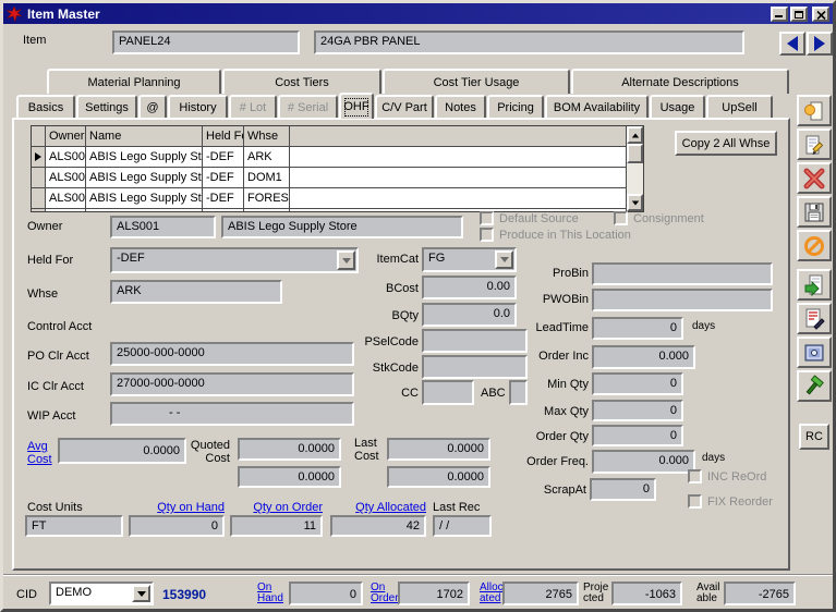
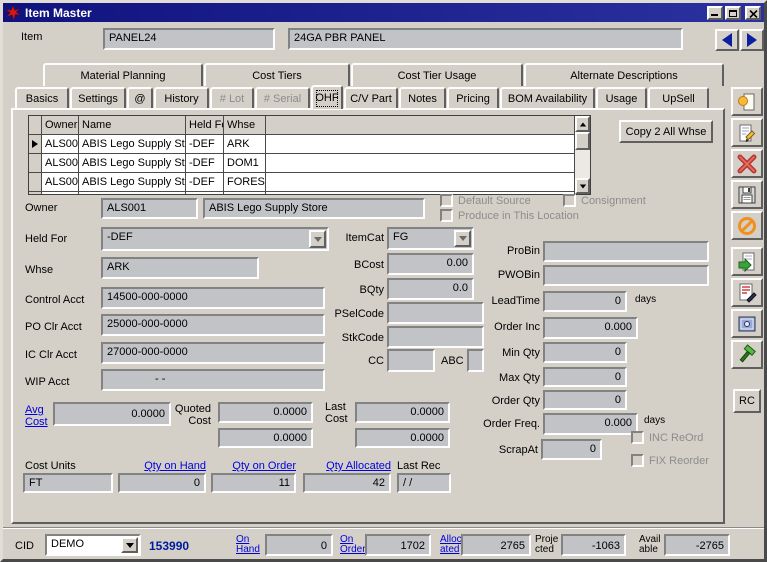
  Item Master
  Item
  PANEL24
  24GA PBR PANEL
  Material Planning
  Cost Tiers
  Cost Tier Usage
  Alternate Descriptions
  Basics
  Settings
  @
  History
  # Lot
  # Serial
  OHF
  C/V Part
  Notes
  Pricing
  BOM Availability
  Usage
  UpSell
  Owner
  Name
  Held F
  Whse
  ALS00
  ABIS Lego Supply St
  -DEF
  ARK
  ALS00
  ABIS Lego Supply St
  -DEF
  DOM1
  ALS00
  ABIS Lego Supply St
  -DEF
  FORES
  Copy 2 All Whse
  Owner
  ALS001
  ABIS Lego Supply Store
  Default Source
  Consignment
  Produce in This Location
  Held For
  -DEF
  ItemCat
  FG
  ProBin
  Whse
  ARK
  BCost
  0.00
  PWOBin
  Control Acct
+ 14500-000-0000
  BQty
  0.0
  LeadTime
  0
  days
  PO Clr Acct
  25000-000-0000
  PSelCode
  Order Inc
  0.000
  IC Clr Acct
  27000-000-0000
  StkCode
  Min Qty
  0
  WIP Acct
  - -
  CC
  ABC
  Max Qty
  0
  Order Qty
  0
  Avg
  Cost
  0.0000
  Quoted
  Cost
  0.0000
  0.0000
  Last
  Cost
  0.0000
  0.0000
  Order Freq.
  0.000
  days
  ScrapAt
  0
  INC ReOrd
  FIX Reorder
  Cost Units
  FT
  Qty on Hand
  0
  Qty on Order
  11
  Qty Allocated
  42
  Last Rec
  / /
  RC
  CID
  DEMO
  153990
  On
  Hand
  0
  On
  Order
  1702
  Alloc
  ated
  2765
  Proje
  cted
  -1063
  Avail
  able
  -2765
